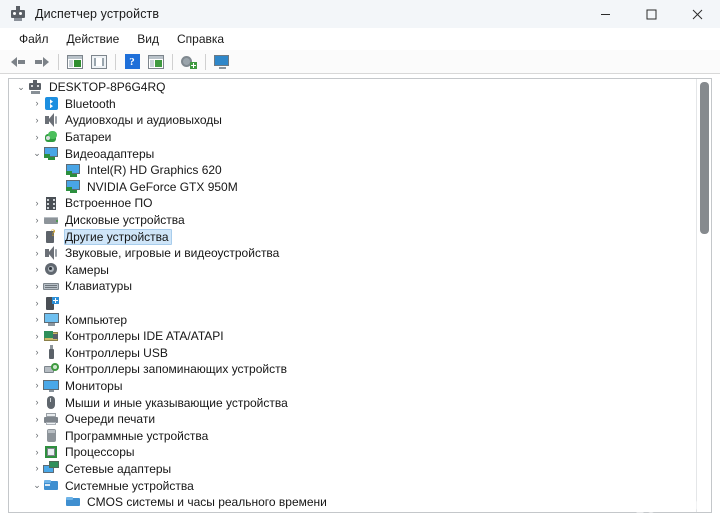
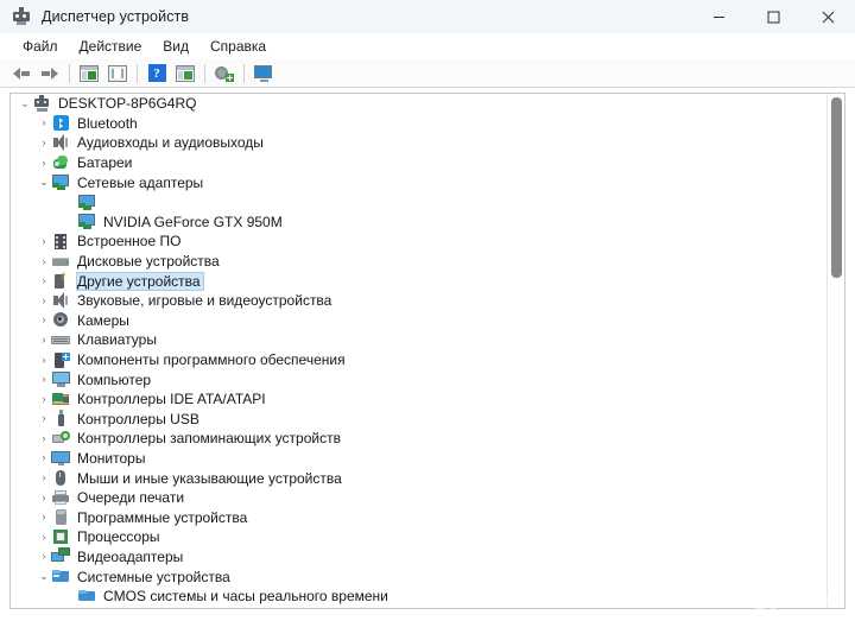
  Диспетчер устройств
  Файл
  Действие
  Вид
  Справка
  ?
  ⌄
  DESKTOP-8P6G4RQ
  ›
  Bluetooth
  ›
  Аудиовходы и аудиовыходы
  ›
  Батареи
  ⌄
- Видеоадаптеры
+ Сетевые адаптеры
- Intel(R) HD Graphics 620
  NVIDIA GeForce GTX 950M
  ›
  Встроенное ПО
  ›
  Дисковые устройства
  ›
  ?
  Другие устройства
  ›
  Звуковые, игровые и видеоустройства
  ›
  Камеры
  ›
  Клавиатуры
  ›
+ Компоненты программного обеспечения
  ›
  Компьютер
  ›
  Контроллеры IDE ATA/ATAPI
  ›
  Контроллеры USB
  ›
  Контроллеры запоминающих устройств
  ›
  Мониторы
  ›
  Мыши и иные указывающие устройства
  ›
  Очереди печати
  ›
  Программные устройства
  ›
  Процессоры
  ›
- Сетевые адаптеры
+ Видеоадаптеры
  ⌄
  Системные устройства
  CMOS системы и часы реального времени
  Avito
